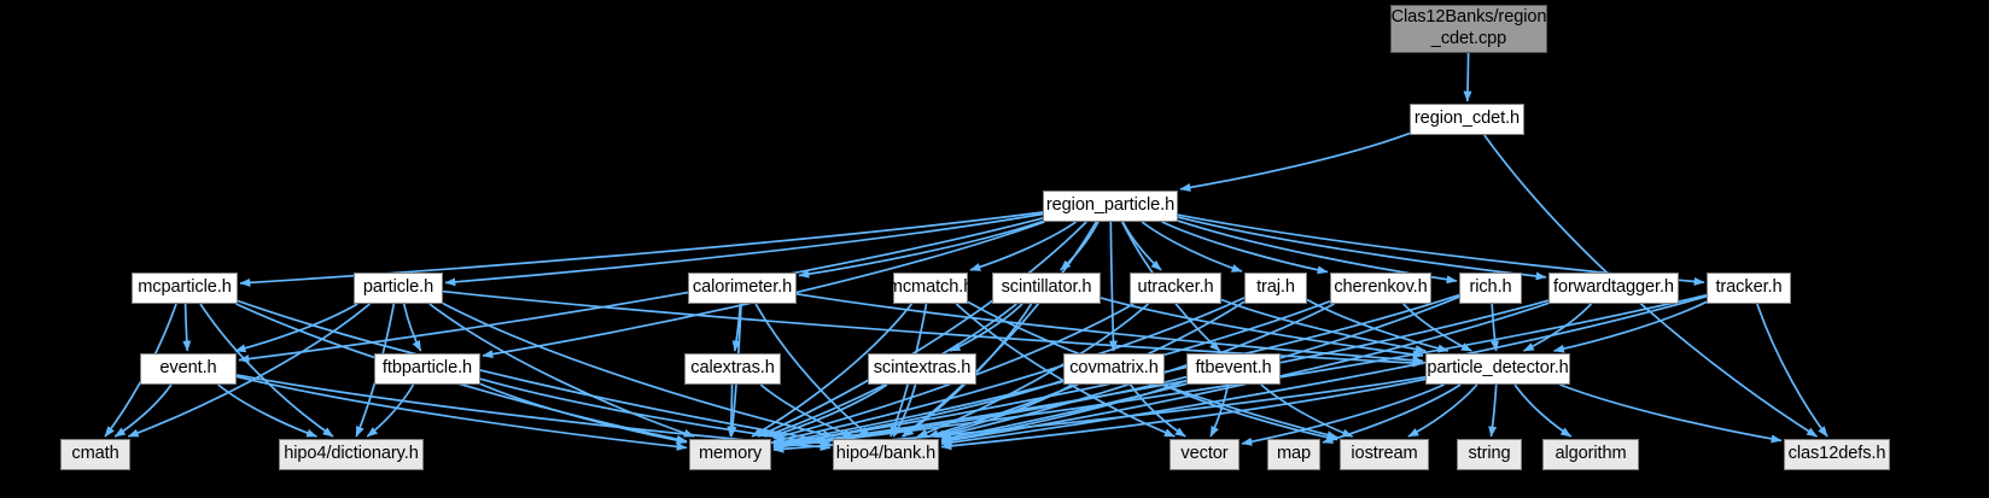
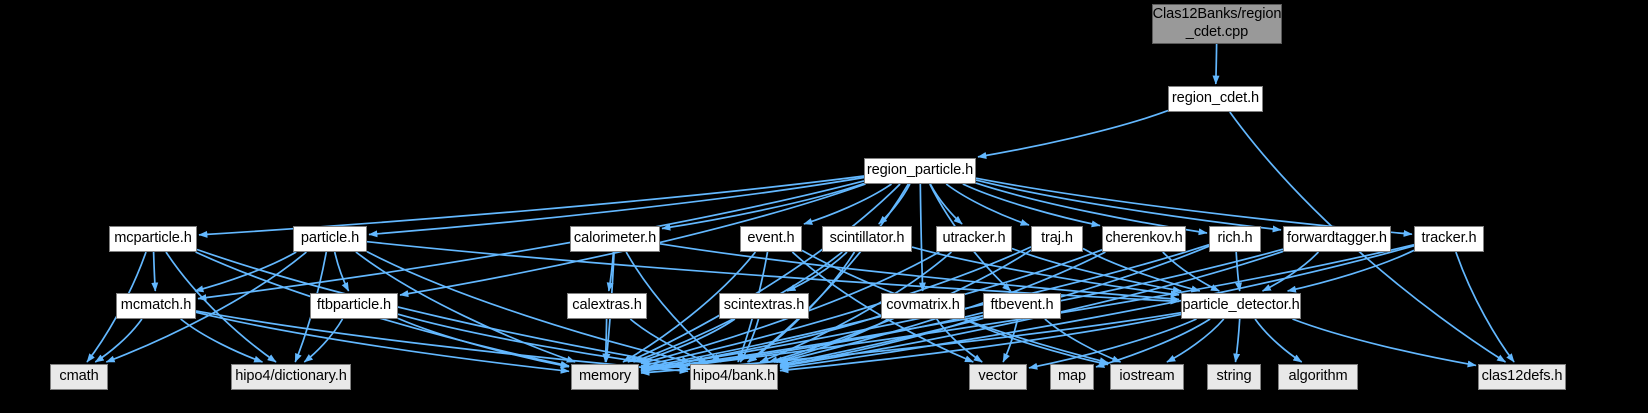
  Clas12Banks/region
  _cdet.cpp
  region_cdet.h
  region_particle.h
  mcparticle.h
  particle.h
  calorimeter.h
- mcmatch.h
+ event.h
  scintillator.h
  utracker.h
  traj.h
  cherenkov.h
  rich.h
  forwardtagger.h
  tracker.h
- event.h
+ mcmatch.h
  ftbparticle.h
  calextras.h
  scintextras.h
  covmatrix.h
  ftbevent.h
  particle_detector.h
  cmath
  hipo4/dictionary.h
  memory
  hipo4/bank.h
  vector
  map
  iostream
  string
  algorithm
  clas12defs.h
